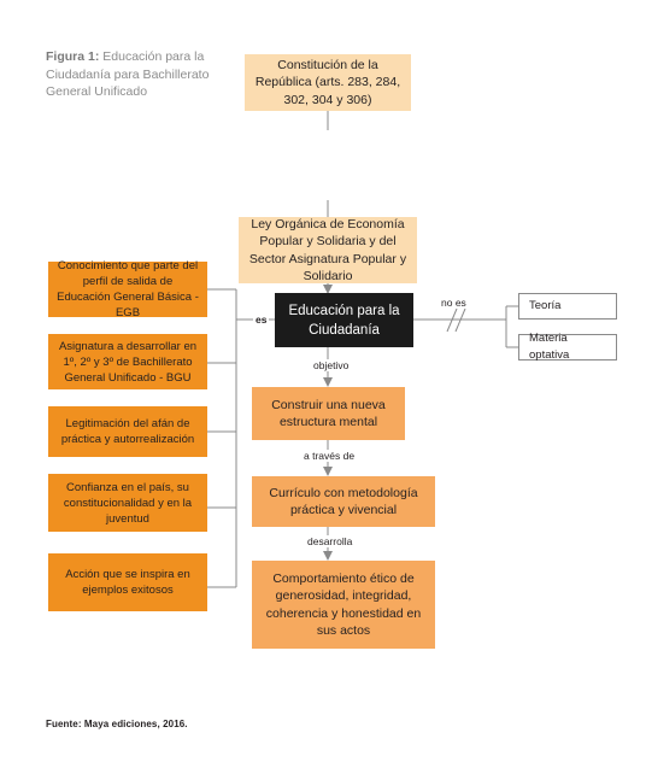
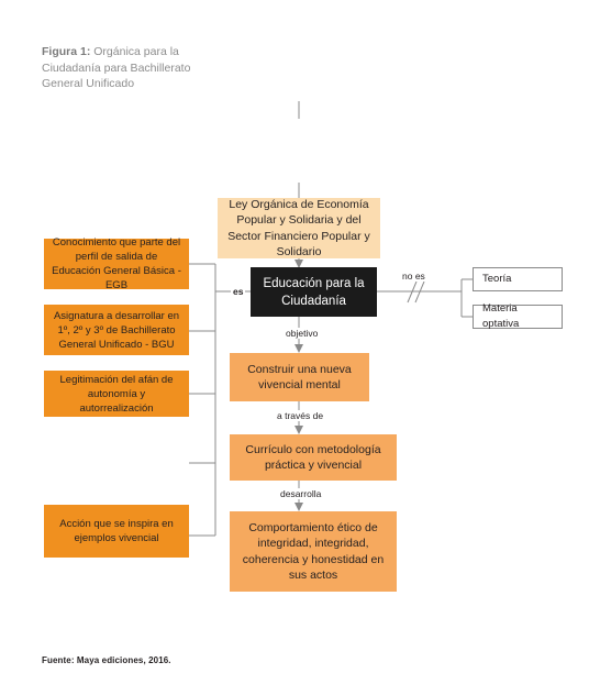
- Figura 1: Educación para la Ciudadanía para Bachillerato General Unificado
+ Figura 1: Orgánica para la Ciudadanía para Bachillerato General Unificado
- Constitución de la República (arts. 283, 284, 302, 304 y 306)
- Ley Orgánica de Economía Popular y Solidaria y del Sector Asignatura Popular y Solidario
+ Ley Orgánica de Economía Popular y Solidaria y del Sector Financiero Popular y Solidario
  Educación para la Ciudadanía
  Conocimiento que parte del perfil de salida de Educación General Básica - EGB
  Asignatura a desarrollar en 1º, 2º y 3º de Bachillerato General Unificado - BGU
- Legitimación del afán de práctica y autorrealización
+ Legitimación del afán de autonomía y autorrealización
- Confianza en el país, su constitucionalidad y en la juventud
- Acción que se inspira en ejemplos exitosos
+ Acción que se inspira en ejemplos vivencial
  Teoría
  Materia optativa
- Construir una nueva estructura mental
+ Construir una nueva vivencial mental
  Currículo con metodología práctica y vivencial
- Comportamiento ético de generosidad, integridad, coherencia y honestidad en sus actos
+ Comportamiento ético de integridad, integridad, coherencia y honestidad en sus actos
  es
  no es
  objetivo
  a través de
  desarrolla
  Fuente: Maya ediciones, 2016.
